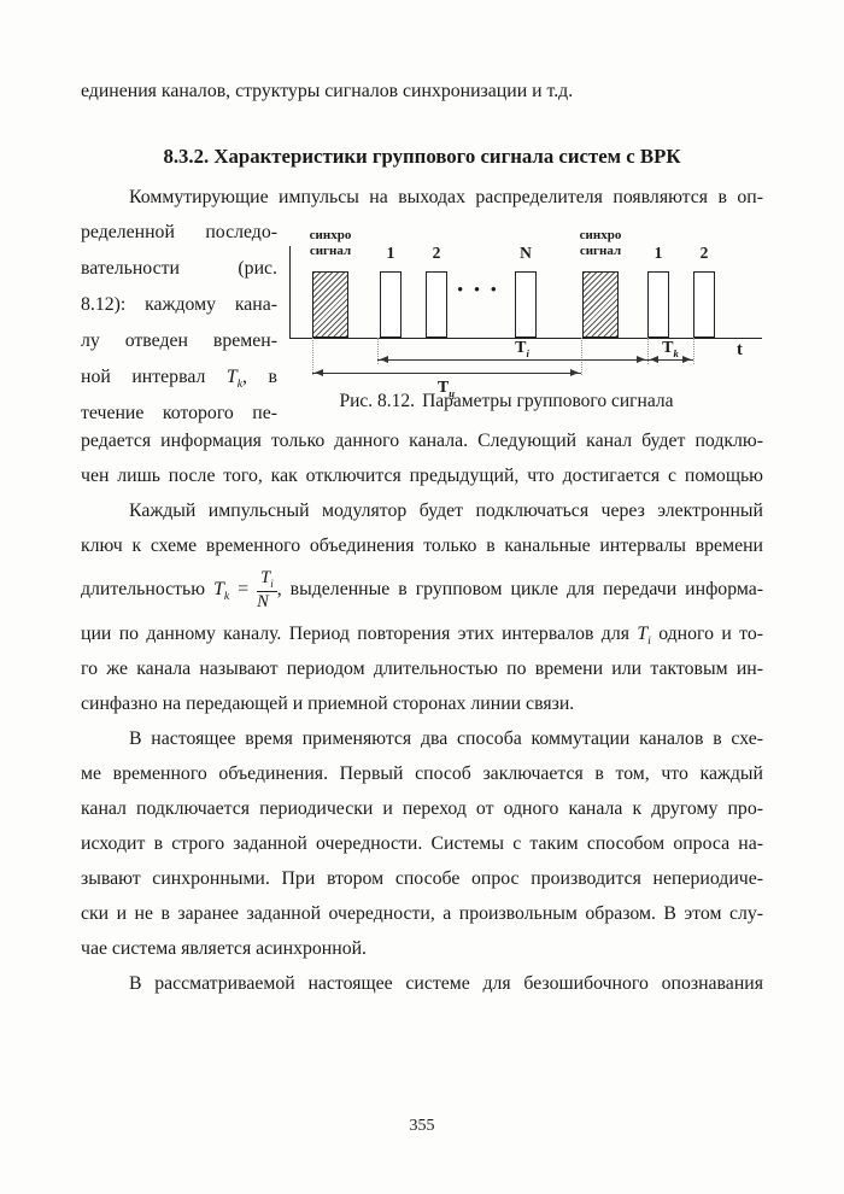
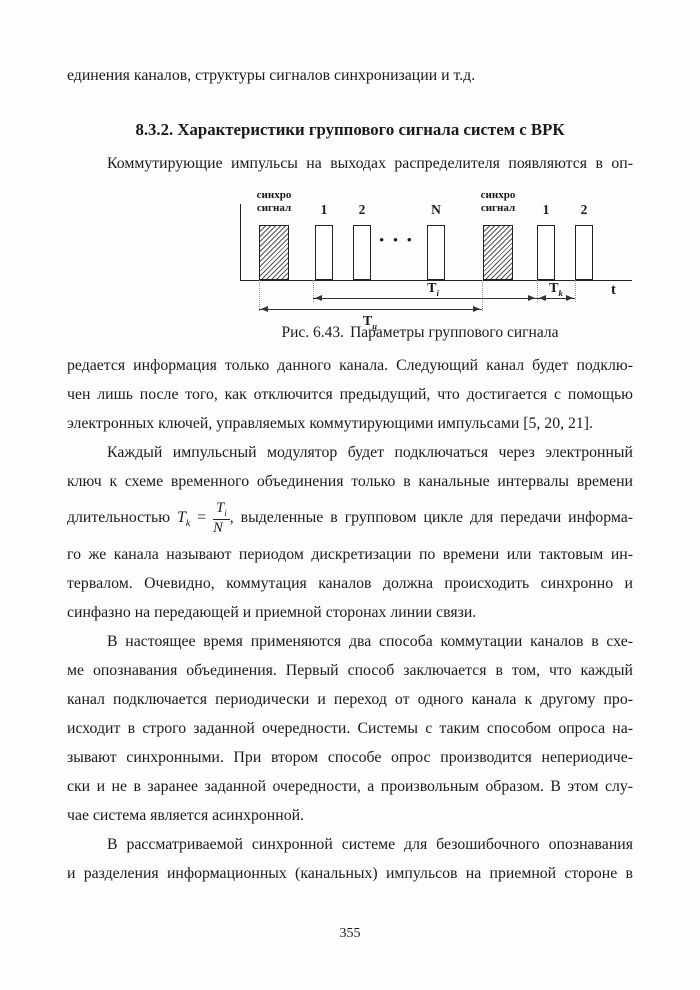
  единения каналов, структуры сигналов синхронизации и т.д.
  8.3.2. Характеристики группового сигнала систем с ВРК
  Коммутирующие импульсы на выходах распределителя появляются в оп-
- ределенной последо-
- вательности (рис.
- 8.12): каждому кана-
- лу отведен времен-
- ной интервал Tk, в
- течение которого пе-
  синхро
  сигнал
  синхро
  сигнал
  1
  2
  N
  1
  2
  • • •
  Ti
  Tk
  Tц
  t
- Рис. 8.12. Параметры группового сигнала
+ Рис. 6.43. Параметры группового сигнала
  редается информация только данного канала. Следующий канал будет подклю-
  чен лишь после того, как отключится предыдущий, что достигается с помощью
+ электронных ключей, управляемых коммутирующими импульсами [5, 20, 21].
  Каждый импульсный модулятор будет подключаться через электронный
  ключ к схеме временного объединения только в канальные интервалы времени
  длительностью Tk =
  Ti
  N
  , выделенные в групповом цикле для передачи информа-
- ции по данному каналу. Период повторения этих интервалов для Ti одного и то-
- го же канала называют периодом длительностью по времени или тактовым ин-
+ го же канала называют периодом дискретизации по времени или тактовым ин-
+ тервалом. Очевидно, коммутация каналов должна происходить синхронно и
  синфазно на передающей и приемной сторонах линии связи.
  В настоящее время применяются два способа коммутации каналов в схе-
- ме временного объединения. Первый способ заключается в том, что каждый
+ ме опознавания объединения. Первый способ заключается в том, что каждый
  канал подключается периодически и переход от одного канала к другому про-
  исходит в строго заданной очередности. Системы с таким способом опроса на-
  зывают синхронными. При втором способе опрос производится непериодиче-
  ски и не в заранее заданной очередности, а произвольным образом. В этом слу-
  чае система является асинхронной.
- В рассматриваемой настоящее системе для безошибочного опознавания
+ В рассматриваемой синхронной системе для безошибочного опознавания
+ и разделения информационных (канальных) импульсов на приемной стороне в
  355
